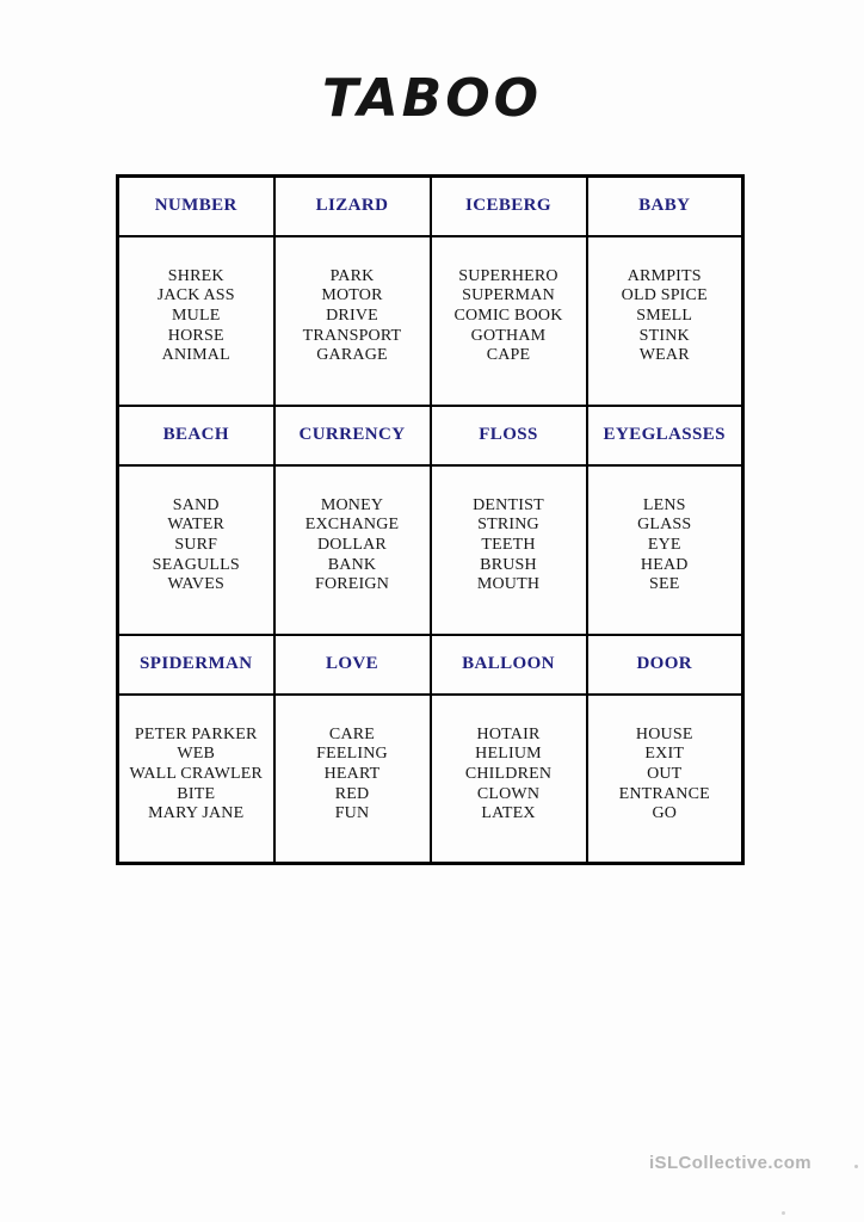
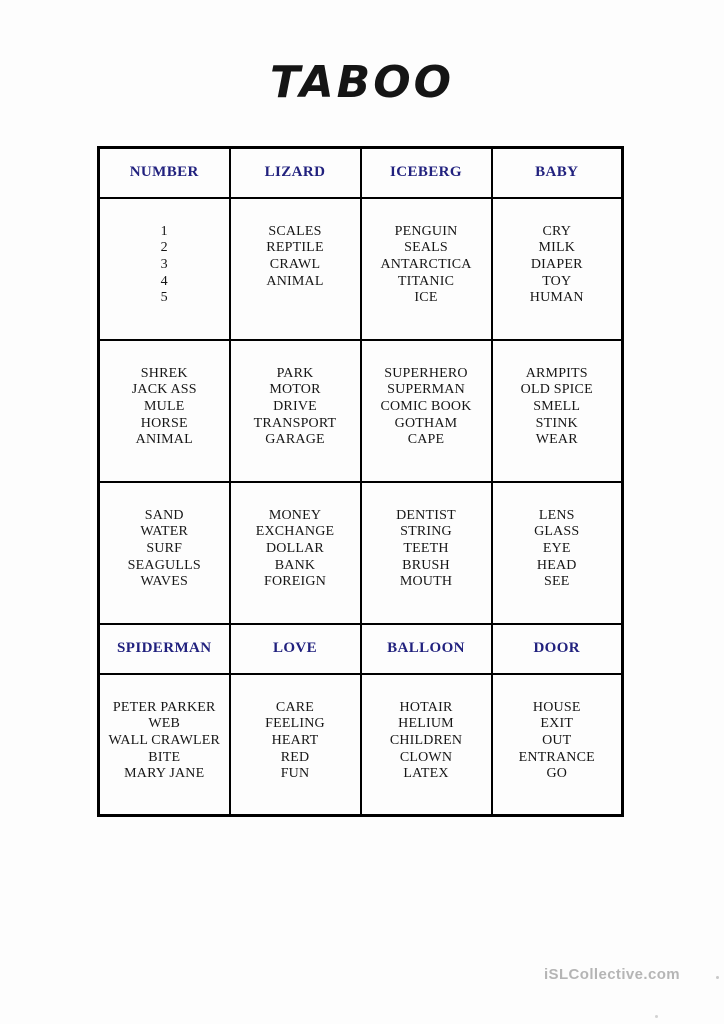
  TABOO
  NUMBER	LIZARD	ICEBERG	BABY
+ 12345	SCALESREPTILECRAWLANIMAL	PENGUINSEALSANTARCTICATITANICICE	CRYMILKDIAPERTOYHUMAN
  SHREKJACK ASSMULEHORSEANIMAL	PARKMOTORDRIVETRANSPORTGARAGE	SUPERHEROSUPERMANCOMIC BOOKGOTHAMCAPE	ARMPITSOLD SPICESMELLSTINKWEAR
- BEACH	CURRENCY	FLOSS	EYEGLASSES
  SANDWATERSURFSEAGULLSWAVES	MONEYEXCHANGEDOLLARBANKFOREIGN	DENTISTSTRINGTEETHBRUSHMOUTH	LENSGLASSEYEHEADSEE
  SPIDERMAN	LOVE	BALLOON	DOOR
  PETER PARKERWEBWALL CRAWLERBITEMARY JANE	CAREFEELINGHEARTREDFUN	HOTAIRHELIUMCHILDRENCLOWNLATEX	HOUSEEXITOUTENTRANCEGO
  iSLCollective.com
